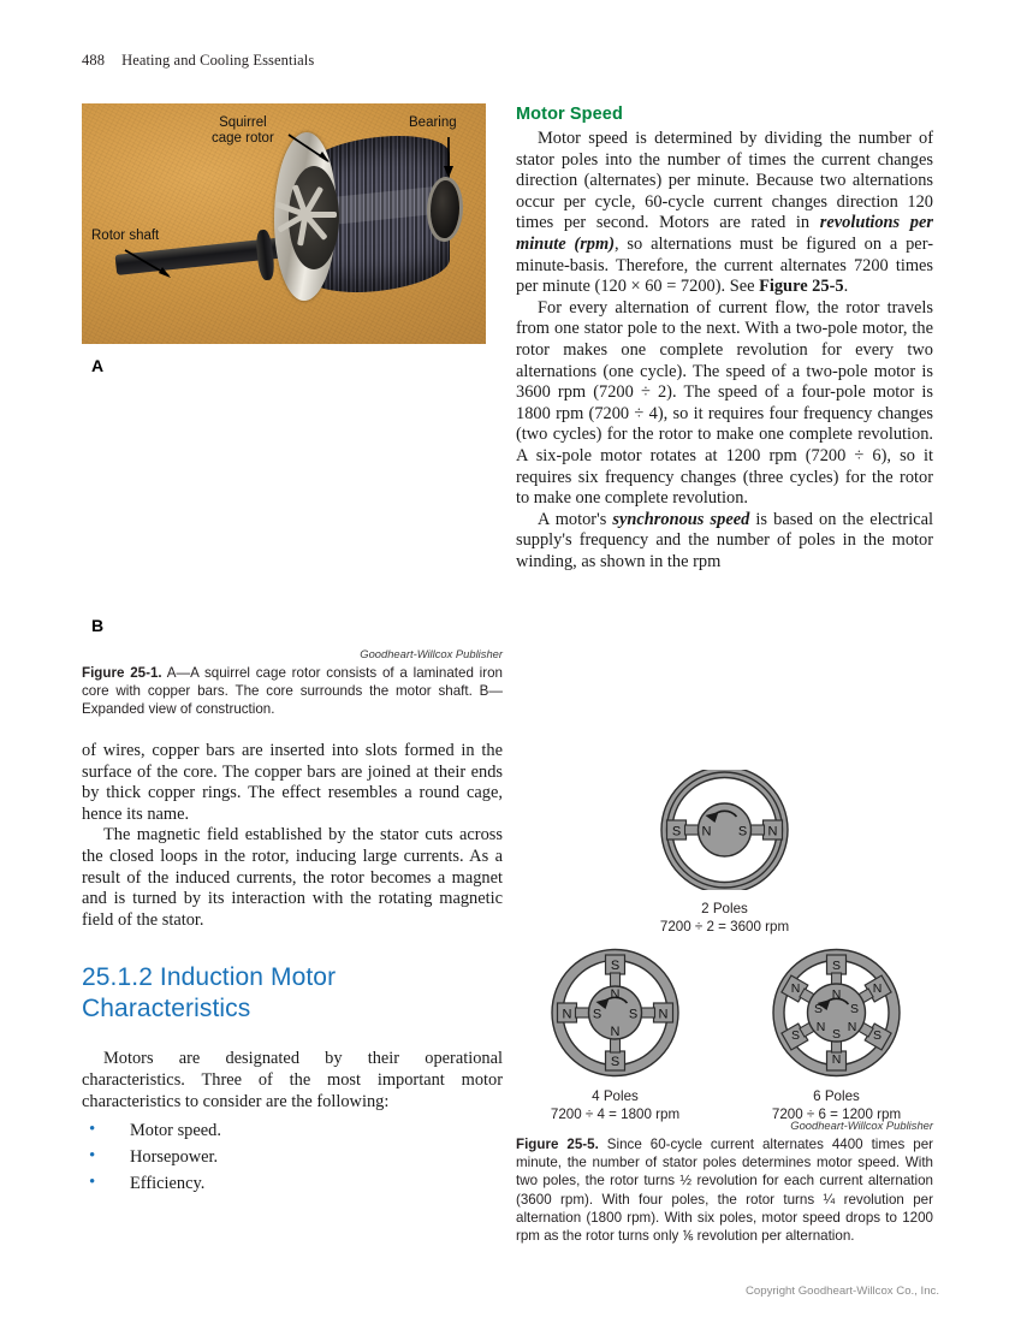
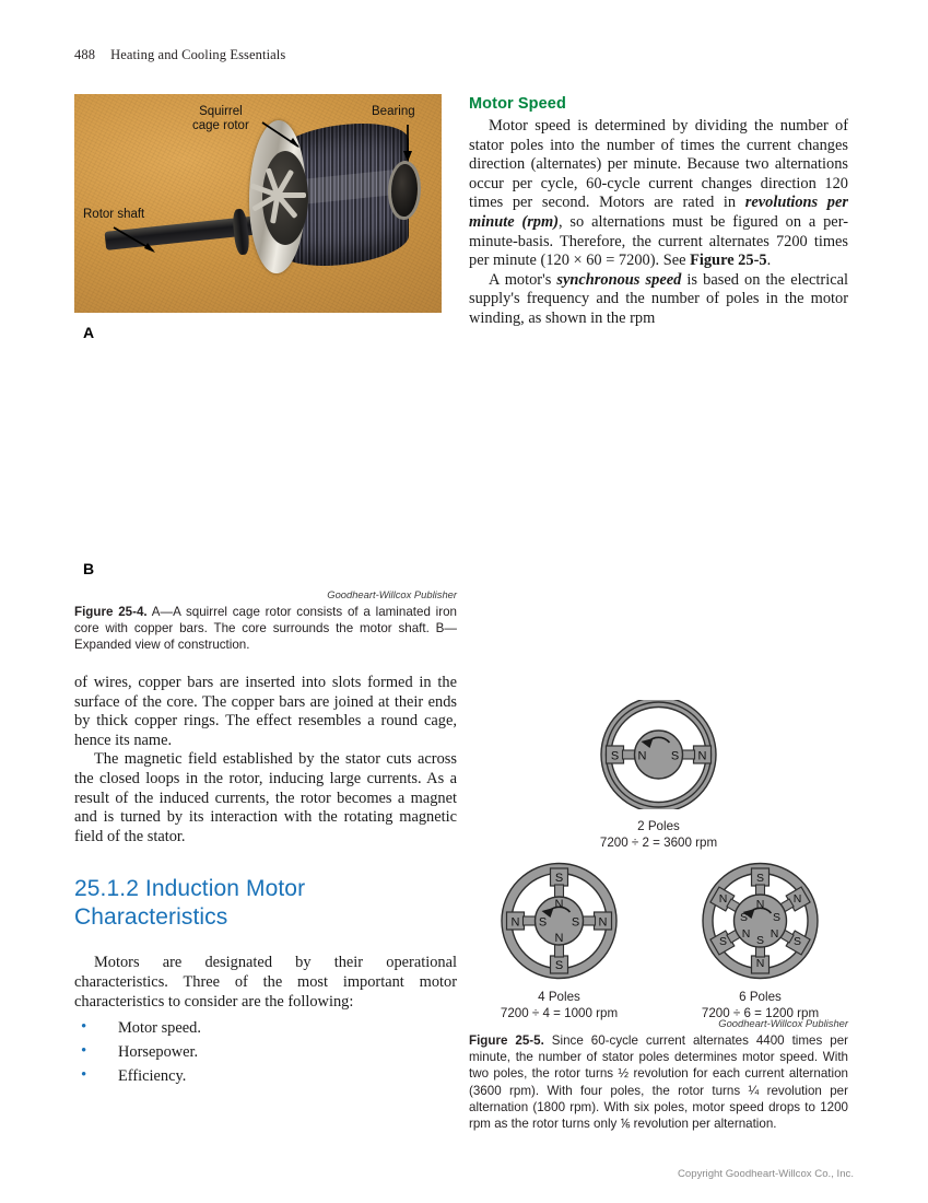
  488 Heating and Cooling Essentials
  Squirrel
  cage rotor
  Bearing
  Rotor shaft
  A
  B
  Goodheart-Willcox Publisher
- Figure 25-1. A—A squirrel cage rotor consists of a laminated iron core with copper bars. The core surrounds the motor shaft. B—Expanded view of construction.
+ Figure 25-4. A—A squirrel cage rotor consists of a laminated iron core with copper bars. The core surrounds the motor shaft. B—Expanded view of construction.
  Motor Speed
  Motor speed is determined by dividing the number of stator poles into the number of times the current changes direction (alternates) per minute. Because two alternations occur per cycle, 60-cycle current changes direction 120 times per second. Motors are rated in revolutions per minute (rpm), so alternations must be figured on a per-minute-basis. Therefore, the current alternates 7200 times per minute (120 × 60 = 7200). See Figure 25-5.
- For every alternation of current flow, the rotor travels from one stator pole to the next. With a two-pole motor, the rotor makes one complete revolution for every two alternations (one cycle). The speed of a two-pole motor is 3600 rpm (7200 ÷ 2). The speed of a four-pole motor is 1800 rpm (7200 ÷ 4), so it requires four frequency changes (two cycles) for the rotor to make one complete revolution. A six-pole motor rotates at 1200 rpm (7200 ÷ 6), so it requires six frequency changes (three cycles) for the rotor to make one complete revolution.
  A motor's synchronous speed is based on the electrical supply's frequency and the number of poles in the motor winding, as shown in the rpm
  of wires, copper bars are inserted into slots formed in the surface of the core. The copper bars are joined at their ends by thick copper rings. The effect resembles a round cage, hence its name.
  The magnetic field established by the stator cuts across the closed loops in the rotor, inducing large currents. As a result of the induced currents, the rotor becomes a magnet and is turned by its interaction with the rotating magnetic field of the stator.
  25.1.2 Induction Motor
  Characteristics
  Motors are designated by their operational characteristics. Three of the most important motor characteristics to consider are the following:
  Motor speed.
  Horsepower.
  Efficiency.
  S
  N
  N
  S
  2 Poles
  7200 ÷ 2 = 3600 rpm
  N
  N
  S
  S
  S
  S
  N
  N
  4 Poles
- 7200 ÷ 4 = 1800 rpm
+ 7200 ÷ 4 = 1000 rpm
  S
  N
  S
  N
  S
  N
  N
  S
  N
  S
  N
  S
  6 Poles
  7200 ÷ 6 = 1200 rpm
  Goodheart-Willcox Publisher
  Figure 25-5. Since 60-cycle current alternates 4400 times per minute, the number of stator poles determines motor speed. With two poles, the rotor turns ½ revolution for each current alternation (3600 rpm). With four poles, the rotor turns ¼ revolution per alternation (1800 rpm). With six poles, motor speed drops to 1200 rpm as the rotor turns only ⅙ revolution per alternation.
  Copyright Goodheart-Willcox Co., Inc.
